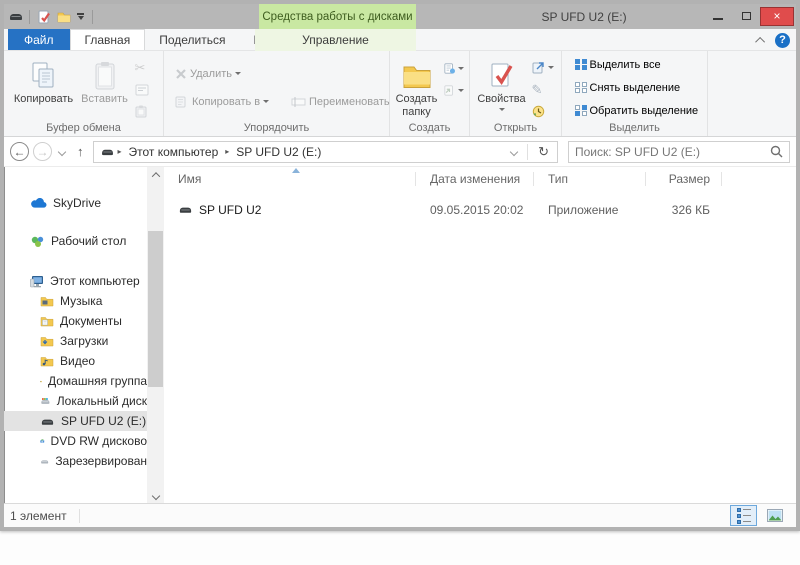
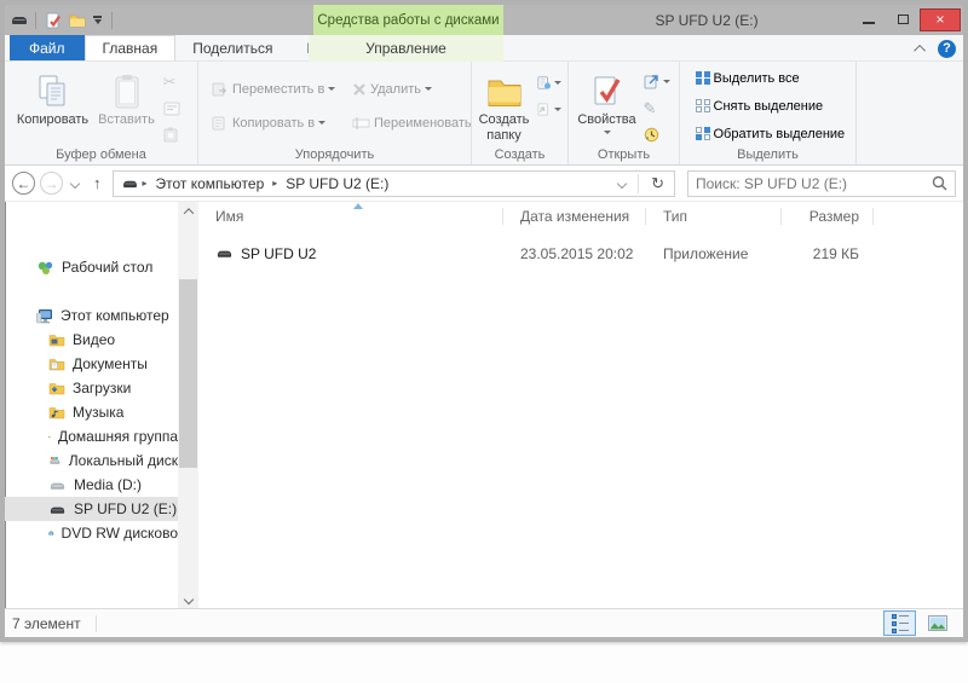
  Средства работы с дисками
  SP UFD U2 (E:)
  ×
  Файл
  Главная
  Поделиться
  Управление
  ?
  Копировать
  Вставить
  ✂
  Буфер обмена
+ Переместить в
  Удалить
  Копировать в
  Переименовать
  Упорядочить
  Создать
  папку
  Создать
  Свойства
  ✎
  Открыть
  Выделить все
  Снять выделение
  Обратить выделение
  Выделить
  ←
  →
  ↑
  ▸
  Этот компьютер
  ▸
  SP UFD U2 (E:)
  ↻
  Поиск: SP UFD U2 (E:)
- SkyDrive
  Рабочий стол
  Этот компьютер
- Музыка
+ Видео
  Документы
  Загрузки
- Видео
+ Музыка
  Домашняя группа
  Локальный диск
+ Media (D:)
  SP UFD U2 (E:)
  DVD RW дисково
- Зарезервирован
  Имя
  Дата изменения
  Тип
  Размер
  SP UFD U2
- 09.05.2015 20:02
+ 23.05.2015 20:02
  Приложение
- 326 КБ
+ 219 КБ
- 1 элемент
+ 7 элемент
